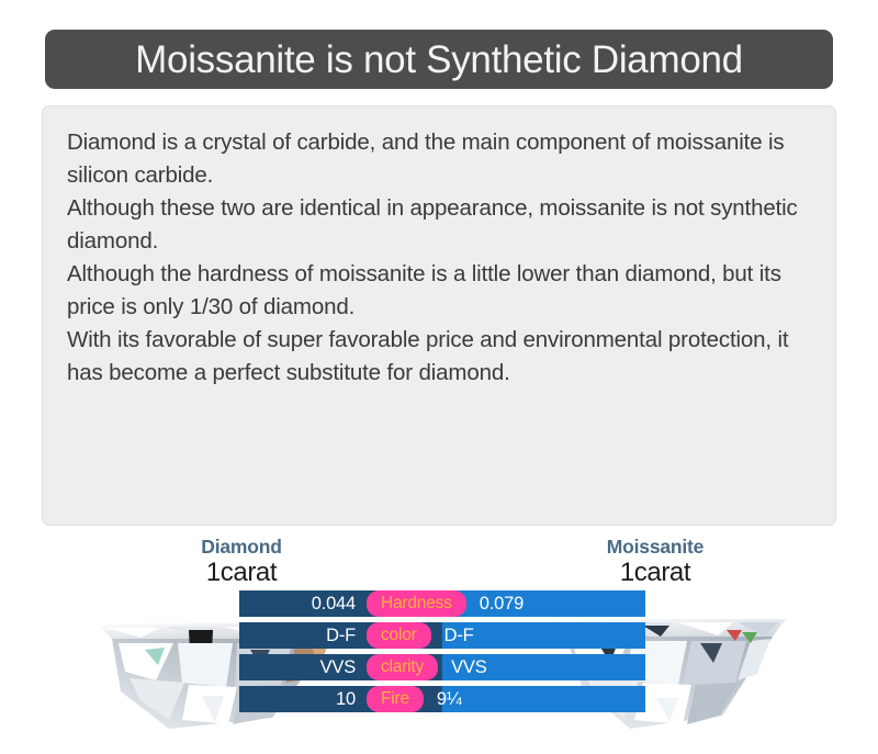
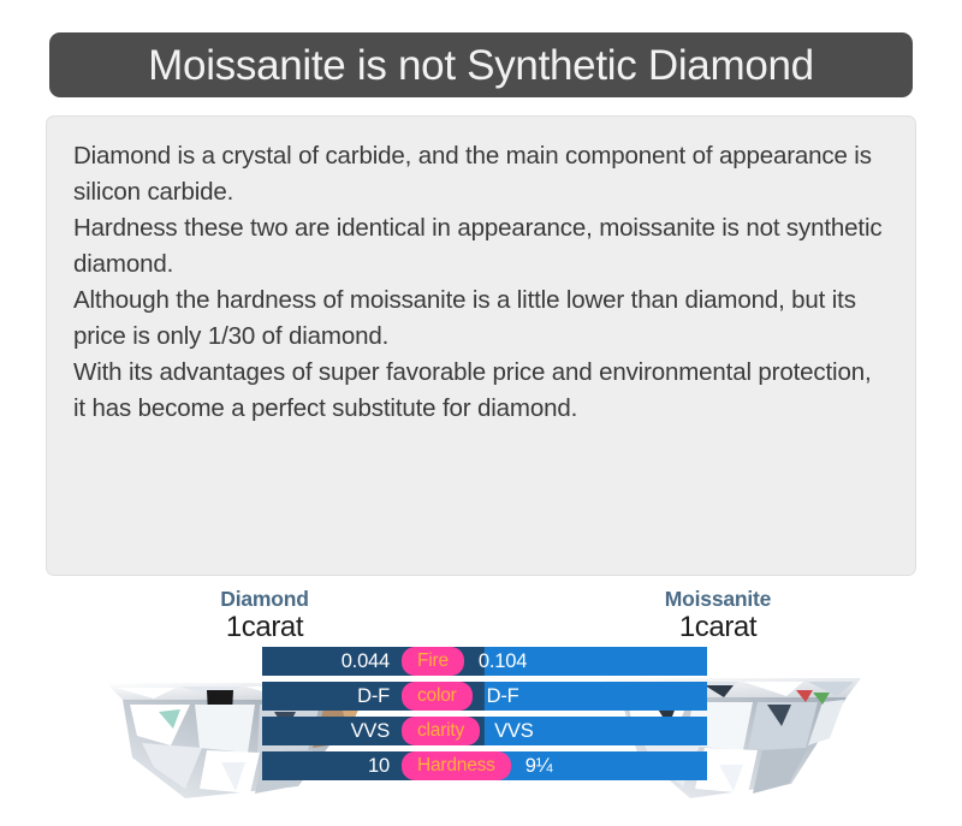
  Moissanite is not Synthetic Diamond
- Diamond is a crystal of carbide, and the main component of moissanite is silicon carbide.
+ Diamond is a crystal of carbide, and the main component of appearance is silicon carbide.
- Although these two are identical in appearance, moissanite is not synthetic diamond.
+ Hardness these two are identical in appearance, moissanite is not synthetic diamond.
  Although the hardness of moissanite is a little lower than diamond, but its price is only 1/30 of diamond.
- With its favorable of super favorable price and environmental protection, it has become a perfect substitute for diamond.
+ With its advantages of super favorable price and environmental protection, it has become a perfect substitute for diamond.
  Diamond
  1carat
  Moissanite
  1carat
  0.044
- Hardness
+ Fire
- 0.079
+ 0.104
  D-F
  color
  D-F
  VVS
  clarity
  VVS
  10
- Fire
+ Hardness
  9¼
